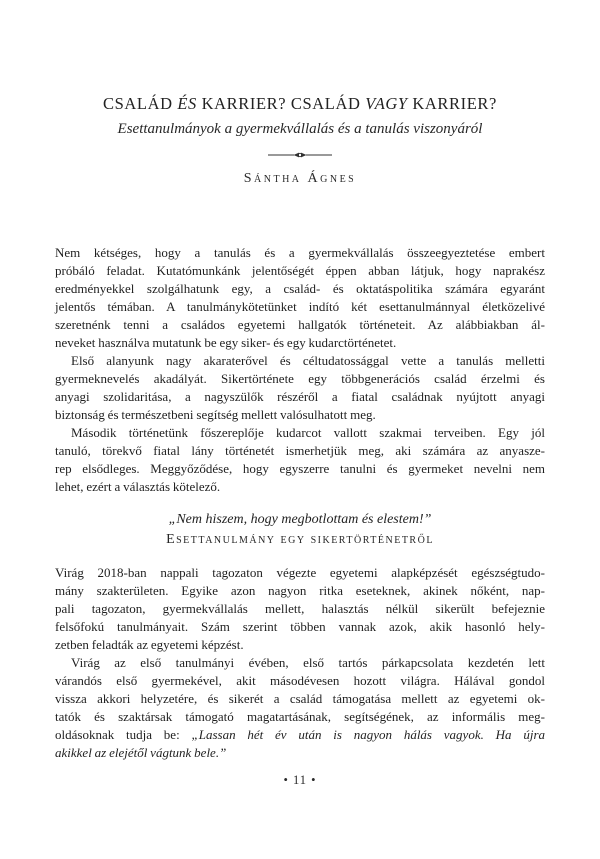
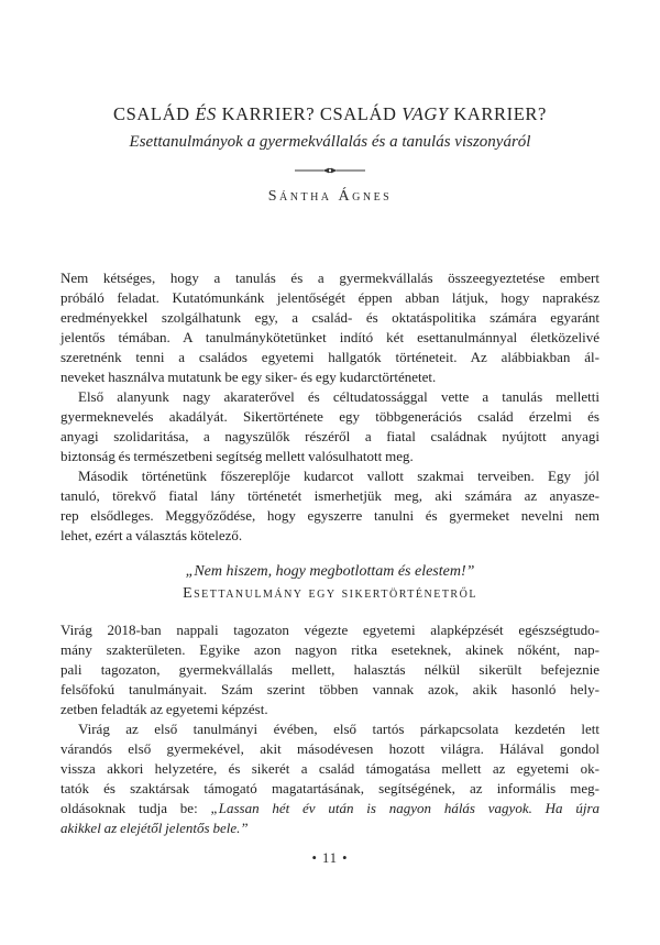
  CSALÁD ÉS KARRIER? CSALÁD VAGY KARRIER?
  Esettanulmányok a gyermekvállalás és a tanulás viszonyáról
  Sántha Ágnes
  Nem kétséges, hogy a tanulás és a gyermekvállalás összeegyeztetése embert
  próbáló feladat. Kutatómunkánk jelentőségét éppen abban látjuk, hogy naprakész
  eredményekkel szolgálhatunk egy, a család- és oktatáspolitika számára egyaránt
  jelentős témában. A tanulmánykötetünket indító két esettanulmánnyal életközelivé
  szeretnénk tenni a családos egyetemi hallgatók történeteit. Az alábbiakban ál-
  neveket használva mutatunk be egy siker- és egy kudarctörténetet.
  Első alanyunk nagy akaraterővel és céltudatossággal vette a tanulás melletti
  gyermeknevelés akadályát. Sikertörténete egy többgenerációs család érzelmi és
  anyagi szolidaritása, a nagyszülők részéről a fiatal családnak nyújtott anyagi
  biztonság és természetbeni segítség mellett valósulhatott meg.
  Második történetünk főszereplője kudarcot vallott szakmai terveiben. Egy jól
  tanuló, törekvő fiatal lány történetét ismerhetjük meg, aki számára az anyasze-
  rep elsődleges. Meggyőződése, hogy egyszerre tanulni és gyermeket nevelni nem
  lehet, ezért a választás kötelező.
  „Nem hiszem, hogy megbotlottam és elestem!”
  Esettanulmány egy sikertörténetről
  Virág 2018-ban nappali tagozaton végezte egyetemi alapképzését egészségtudo-
  mány szakterületen. Egyike azon nagyon ritka eseteknek, akinek nőként, nap-
  pali tagozaton, gyermekvállalás mellett, halasztás nélkül sikerült befejeznie
  felsőfokú tanulmányait. Szám szerint többen vannak azok, akik hasonló hely-
  zetben feladták az egyetemi képzést.
  Virág az első tanulmányi évében, első tartós párkapcsolata kezdetén lett
  várandós első gyermekével, akit másodévesen hozott világra. Hálával gondol
  vissza akkori helyzetére, és sikerét a család támogatása mellett az egyetemi ok-
  tatók és szaktársak támogató magatartásának, segítségének, az informális meg-
  oldásoknak tudja be: „Lassan hét év után is nagyon hálás vagyok. Ha újra
- akikkel az elejétől vágtunk bele.”
+ akikkel az elejétől jelentős bele.”
  • 11 •
